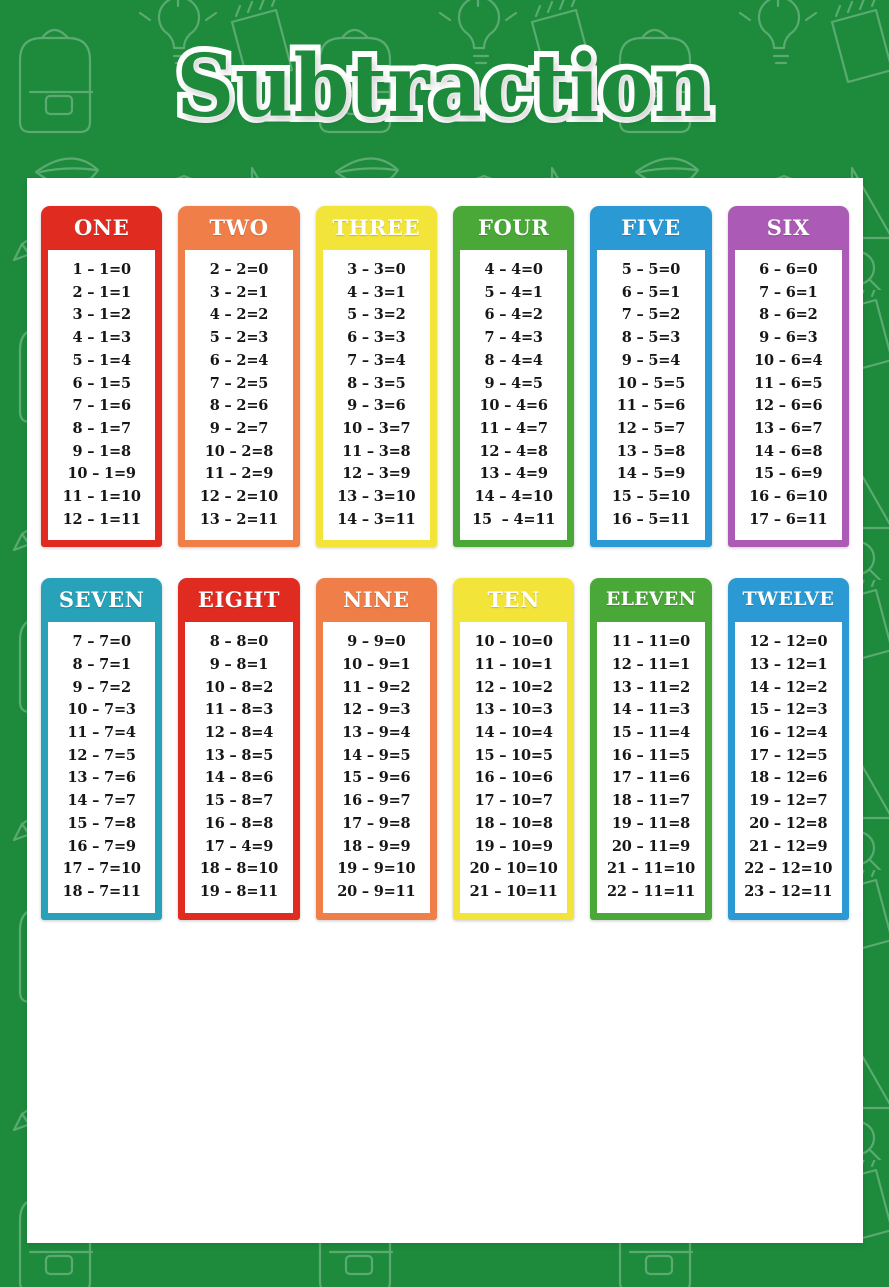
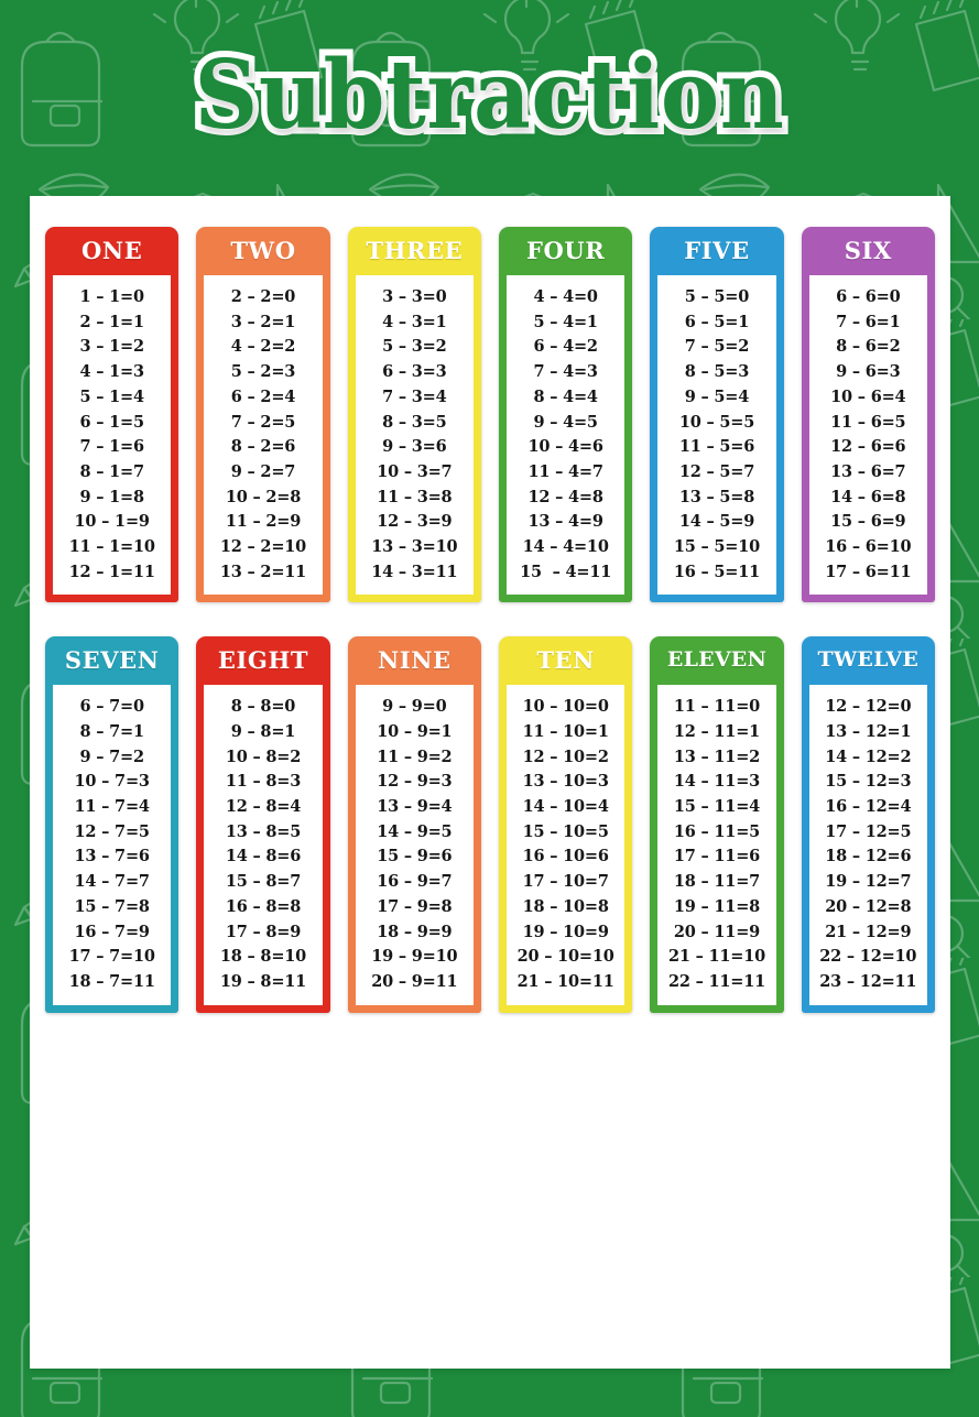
  Subtraction
  ONE
  1 – 1=0
  2 – 1=1
  3 – 1=2
  4 – 1=3
  5 – 1=4
  6 – 1=5
  7 – 1=6
  8 – 1=7
  9 – 1=8
  10 – 1=9
  11 – 1=10
  12 – 1=11
  TWO
  2 – 2=0
  3 – 2=1
  4 – 2=2
  5 – 2=3
  6 – 2=4
  7 – 2=5
  8 – 2=6
  9 – 2=7
  10 – 2=8
  11 – 2=9
  12 – 2=10
  13 – 2=11
  THREE
  3 – 3=0
  4 – 3=1
  5 – 3=2
  6 – 3=3
  7 – 3=4
  8 – 3=5
  9 – 3=6
  10 – 3=7
  11 – 3=8
  12 – 3=9
  13 – 3=10
  14 – 3=11
  FOUR
  4 – 4=0
  5 – 4=1
  6 – 4=2
  7 – 4=3
  8 – 4=4
  9 – 4=5
  10 – 4=6
  11 – 4=7
  12 – 4=8
  13 – 4=9
  14 – 4=10
  15 – 4=11
  FIVE
  5 – 5=0
  6 – 5=1
  7 – 5=2
  8 – 5=3
  9 – 5=4
  10 – 5=5
  11 – 5=6
  12 – 5=7
  13 – 5=8
  14 – 5=9
  15 – 5=10
  16 – 5=11
  SIX
  6 – 6=0
  7 – 6=1
  8 – 6=2
  9 – 6=3
  10 – 6=4
  11 – 6=5
  12 – 6=6
  13 – 6=7
  14 – 6=8
  15 – 6=9
  16 – 6=10
  17 – 6=11
  SEVEN
- 7 – 7=0
+ 6 – 7=0
  8 – 7=1
  9 – 7=2
  10 – 7=3
  11 – 7=4
  12 – 7=5
  13 – 7=6
  14 – 7=7
  15 – 7=8
  16 – 7=9
  17 – 7=10
  18 – 7=11
  EIGHT
  8 – 8=0
  9 – 8=1
  10 – 8=2
  11 – 8=3
  12 – 8=4
  13 – 8=5
  14 – 8=6
  15 – 8=7
  16 – 8=8
- 17 – 4=9
+ 17 – 8=9
  18 – 8=10
  19 – 8=11
  NINE
  9 – 9=0
  10 – 9=1
  11 – 9=2
  12 – 9=3
  13 – 9=4
  14 – 9=5
  15 – 9=6
  16 – 9=7
  17 – 9=8
  18 – 9=9
  19 – 9=10
  20 – 9=11
  TEN
  10 – 10=0
  11 – 10=1
  12 – 10=2
  13 – 10=3
  14 – 10=4
  15 – 10=5
  16 – 10=6
  17 – 10=7
  18 – 10=8
  19 – 10=9
  20 – 10=10
  21 – 10=11
  ELEVEN
  11 – 11=0
  12 – 11=1
  13 – 11=2
  14 – 11=3
  15 – 11=4
  16 – 11=5
  17 – 11=6
  18 – 11=7
  19 – 11=8
  20 – 11=9
  21 – 11=10
  22 – 11=11
  TWELVE
  12 – 12=0
  13 – 12=1
  14 – 12=2
  15 – 12=3
  16 – 12=4
  17 – 12=5
  18 – 12=6
  19 – 12=7
  20 – 12=8
  21 – 12=9
  22 – 12=10
  23 – 12=11
